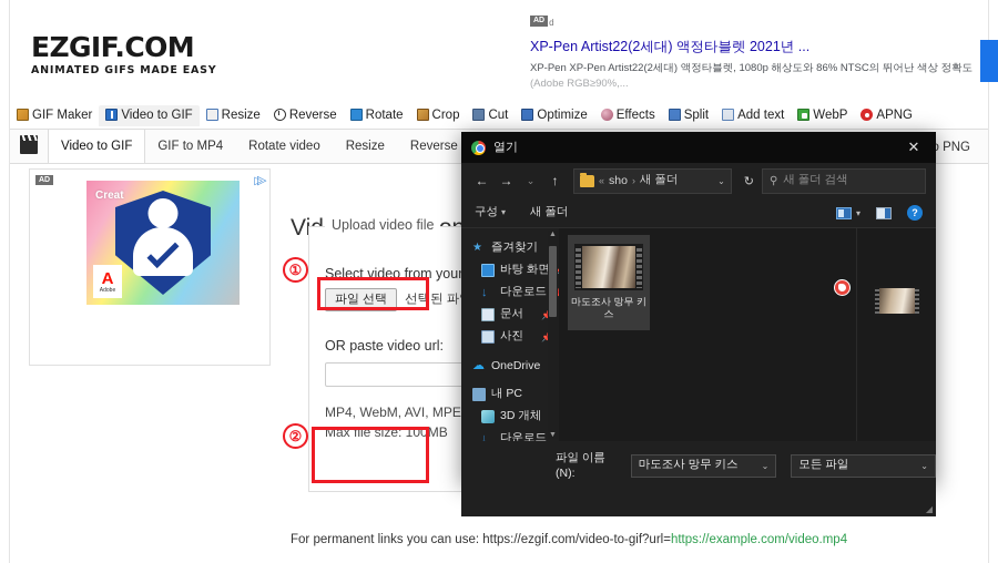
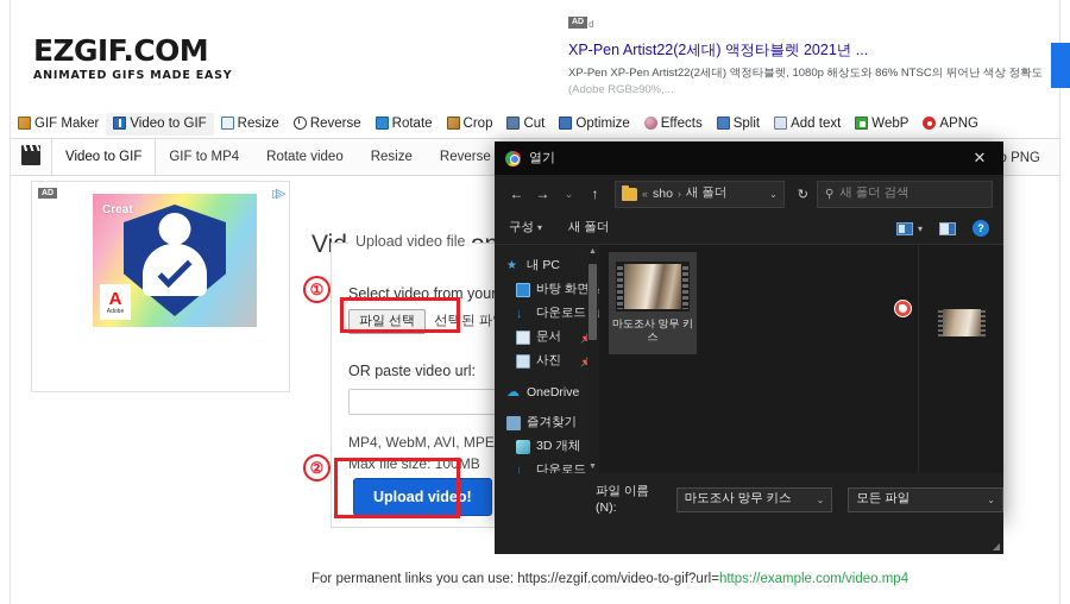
  EZGIF.COM
  ANIMATED GIFS MADE EASY
  XP-Pen Artist22(2세대) 액정타블렛 2021년 ...
  XP-Pen XP-Pen Artist22(2세대) 액정타블렛, 1080p 해상도와 86% NTSC의 뛰어난 색상 정확도
  (Adobe RGB≥90%,...
  GIF Maker
  Video to GIF
  Resize
  Reverse
  Rotate
  Crop
  Cut
  Optimize
  Effects
  Split
  Add text
  WebP
  APNG
  Video to GIF
  GIF to MP4
  Rotate video
  Resize
  Reverse
  ▷
  Creat
  A
  ▷
  Upload video file
  Select video from you
  파일 선택
  OR paste video url:
  MP4, WebM, AVI, MPE
  Max file size: 100MB
+ Upload video!
  For permanent links you can use: https://ezgif.com/video-to-gif?url=https://example.com/video.mp4
  ①
  ②
  열기
  ✕
  ←
  →
  ⌄
  ↑
  «
  sho
  ›
  새 폴더
  ⌄
  ↻
  ⚲
  새 폴더 검색
  구성 ▾
  새 폴더
  ▾
  ?
  ★
- 즐겨찾기
+ 내 PC
  바탕 화면
  ↓
  다운로드
  문서
  사진
  ☁
  OneDrive
- 내 PC
+ 즐겨찾기
  3D 개체
  ↓
  다운로드
  마도조사 망무 키스
  파일 이름(N):
  마도조사 망무 키스
  ⌄
  모든 파일
  ⌄
  ◢
